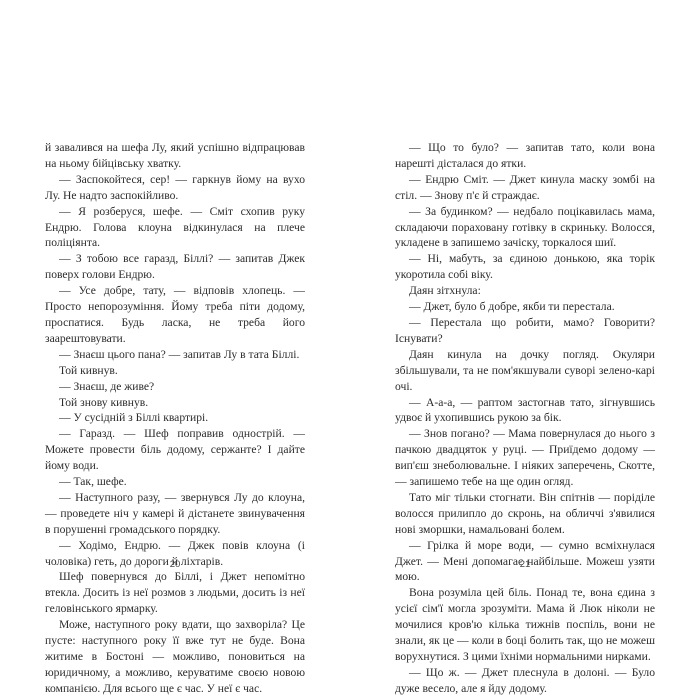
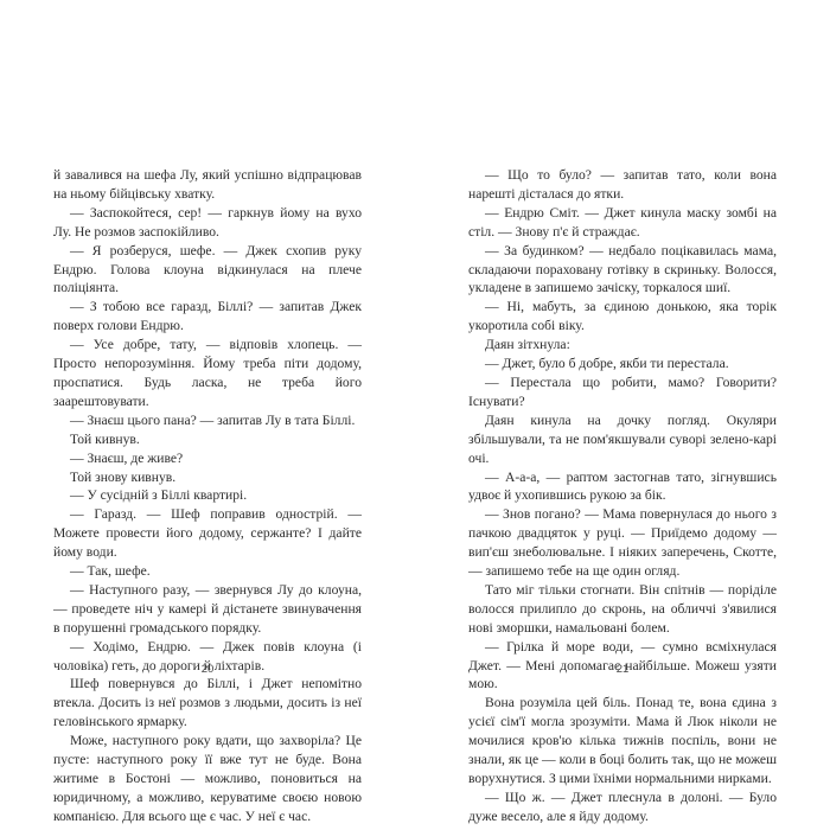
  й завалився на шефа Лу, який успішно відпрацював на ньому бійцівську хватку.
- — Заспокойтеся, сер! — гаркнув йому на вухо Лу. Не надто заспокійливо.
+ — Заспокойтеся, сер! — гаркнув йому на вухо Лу. Не розмов заспокійливо.
- — Я розберуся, шефе. — Сміт схопив руку Ендрю. Голова клоуна відкинулася на плече поліціянта.
+ — Я розберуся, шефе. — Джек схопив руку Ендрю. Голова клоуна відкинулася на плече поліціянта.
  — З тобою все гаразд, Біллі? — запитав Джек поверх голови Ендрю.
  — Усе добре, тату, — відповів хлопець. — Просто непорозуміння. Йому треба піти додому, проспатися. Будь ласка, не треба його заарештовувати.
  — Знаєш цього пана? — запитав Лу в тата Біллі.
  Той кивнув.
  — Знаєш, де живе?
  Той знову кивнув.
  — У сусідній з Біллі квартирі.
- — Гаразд. — Шеф поправив однострій. — Можете провести біль додому, сержанте? І дайте йому води.
+ — Гаразд. — Шеф поправив однострій. — Можете провести його додому, сержанте? І дайте йому води.
  — Так, шефе.
  — Наступного разу, — звернувся Лу до клоуна, — проведете ніч у камері й дістанете звинувачення в порушенні громадського порядку.
  — Ходімо, Ендрю. — Джек повів клоуна (і чоловіка) геть, до дороги й ліхтарів.
  Шеф повернувся до Біллі, і Джет непомітно втекла. Досить із неї розмов з людьми, досить із неї геловінського ярмарку.
  Може, наступного року вдати, що захворіла? Це пусте: наступного року її вже тут не буде. Вона житиме в Бостоні — можливо, поновиться на юридичному, а можливо, керуватиме своєю новою компанією. Для всього ще є час. У неї є час.
  20
  — Що то було? — запитав тато, коли вона нарешті дісталася до ятки.
  — Ендрю Сміт. — Джет кинула маску зомбі на стіл. — Знову п'є й страждає.
  — За будинком? — недбало поцікавилась мама, складаючи пораховану готівку в скриньку. Волосся, укладене в запишемо зачіску, торкалося шиї.
  — Ні, мабуть, за єдиною донькою, яка торік укоротила собі віку.
  Даян зітхнула:
  — Джет, було б добре, якби ти перестала.
  — Перестала що робити, мамо? Говорити? Існувати?
  Даян кинула на дочку погляд. Окуляри збільшували, та не пом'якшували суворі зелено-карі очі.
  — А-а-а, — раптом застогнав тато, зігнувшись удвоє й ухопившись рукою за бік.
  — Знов погано? — Мама повернулася до нього з пачкою двадцяток у руці. — Приїдемо додому — вип'єш знеболювальне. І ніяких заперечень, Скотте, — запишемо тебе на ще один огляд.
  Тато міг тільки стогнати. Він спітнів — поріділе волосся прилипло до скронь, на обличчі з'явилися нові зморшки, намальовані болем.
  — Грілка й море води, — сумно всміхнулася Джет. — Мені допомагає найбільше. Можеш узяти мою.
  Вона розуміла цей біль. Понад те, вона єдина з усієї сім'ї могла зрозуміти. Мама й Люк ніколи не мочилися кров'ю кілька тижнів поспіль, вони не знали, як це — коли в боці болить так, що не можеш ворухнутися. З цими їхніми нормальними нирками.
  — Що ж. — Джет плеснула в долоні. — Було дуже весело, але я йду додому.
  21
